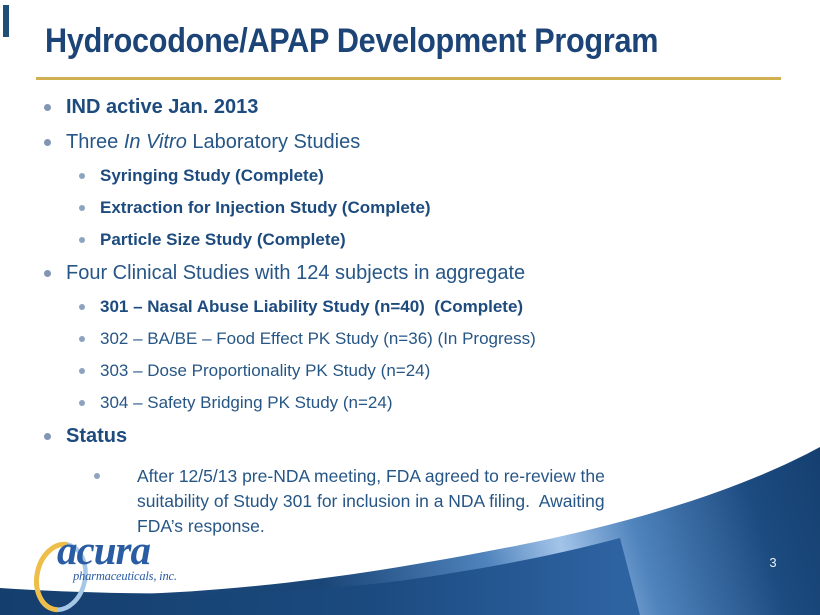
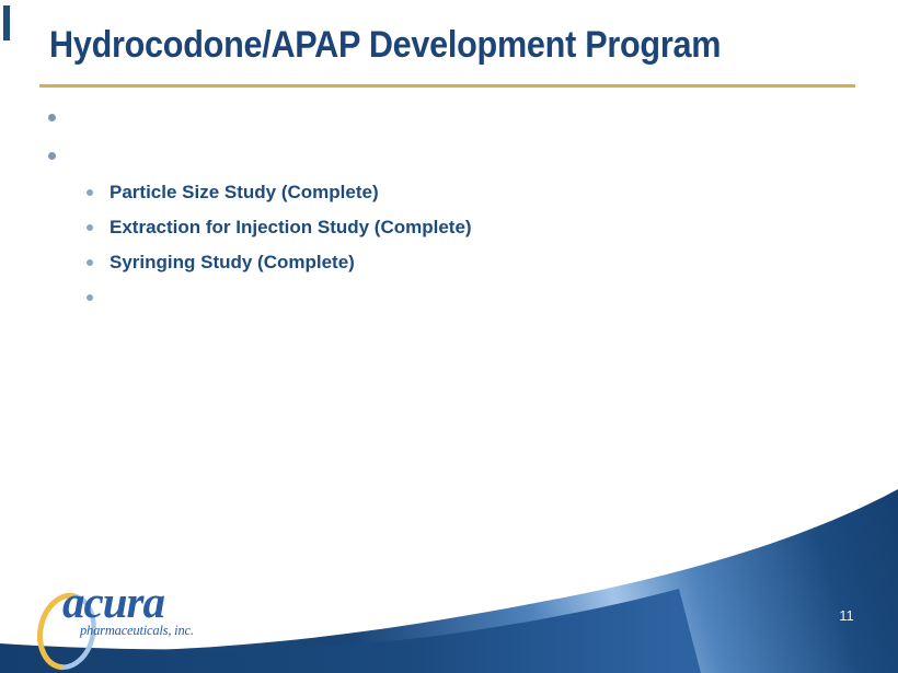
  Hydrocodone/APAP Development Program
- IND active Jan. 2013
- Three In Vitro Laboratory Studies
- Syringing Study (Complete)
+ Particle Size Study (Complete)
  Extraction for Injection Study (Complete)
- Particle Size Study (Complete)
+ Syringing Study (Complete)
- Four Clinical Studies with 124 subjects in aggregate
- 301 – Nasal Abuse Liability Study (n=40) (Complete)
- 302 – BA/BE – Food Effect PK Study (n=36) (In Progress)
- 303 – Dose Proportionality PK Study (n=24)
- 304 – Safety Bridging PK Study (n=24)
- Status
- After 12/5/13 pre-NDA meeting, FDA agreed to re-review the suitability of Study 301 for inclusion in a NDA filing. Awaiting FDA’s response.
- 3
+ 11
  acura
  pharmaceuticals, inc.
